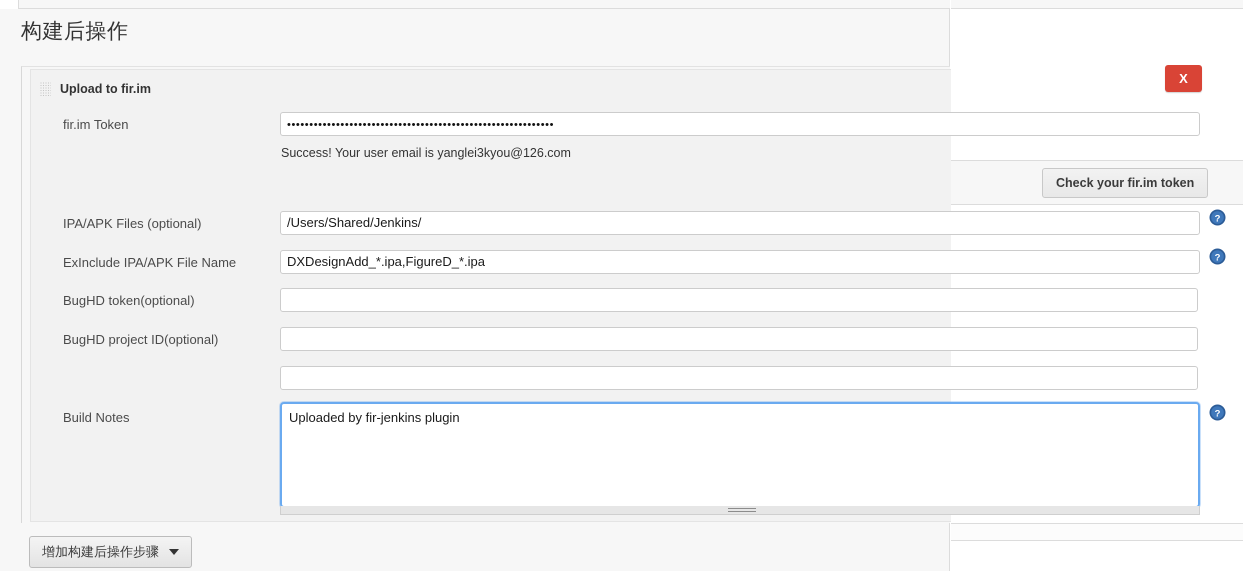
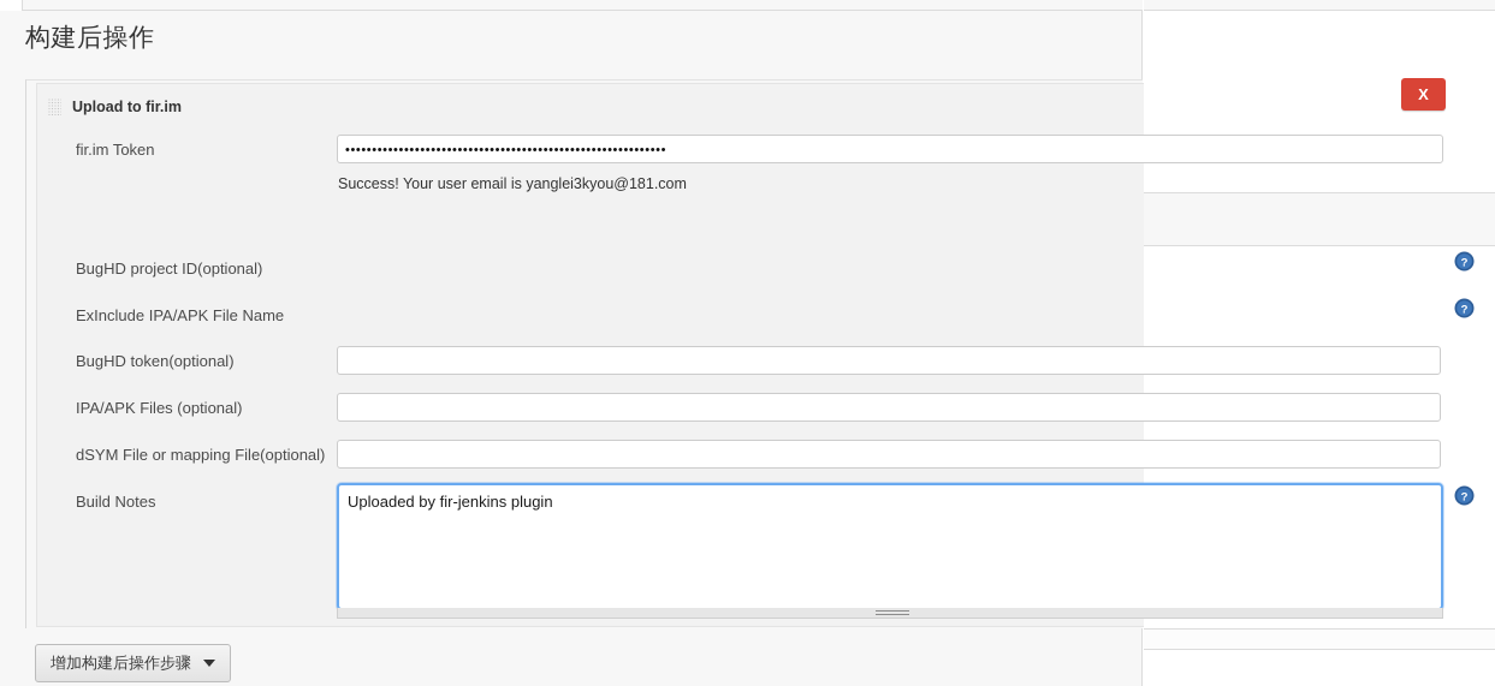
  构建后操作
  Upload to fir.im
  X
  fir.im Token
  ••••••••••••••••••••••••••••••••••••••••••••••••••••••••••••
- Success! Your user email is yanglei3kyou@126.com
+ Success! Your user email is yanglei3kyou@181.com
- Check your fir.im token
- IPA/APK Files (optional)
+ BugHD project ID(optional)
- /Users/Shared/Jenkins/
  ?
  ExInclude IPA/APK File Name
- DXDesignAdd_*.ipa,FigureD_*.ipa
  ?
  BugHD token(optional)
- BugHD project ID(optional)
+ IPA/APK Files (optional)
+ dSYM File or mapping File(optional)
  Build Notes
  Uploaded by fir-jenkins plugin
  ?
  增加构建后操作步骤
